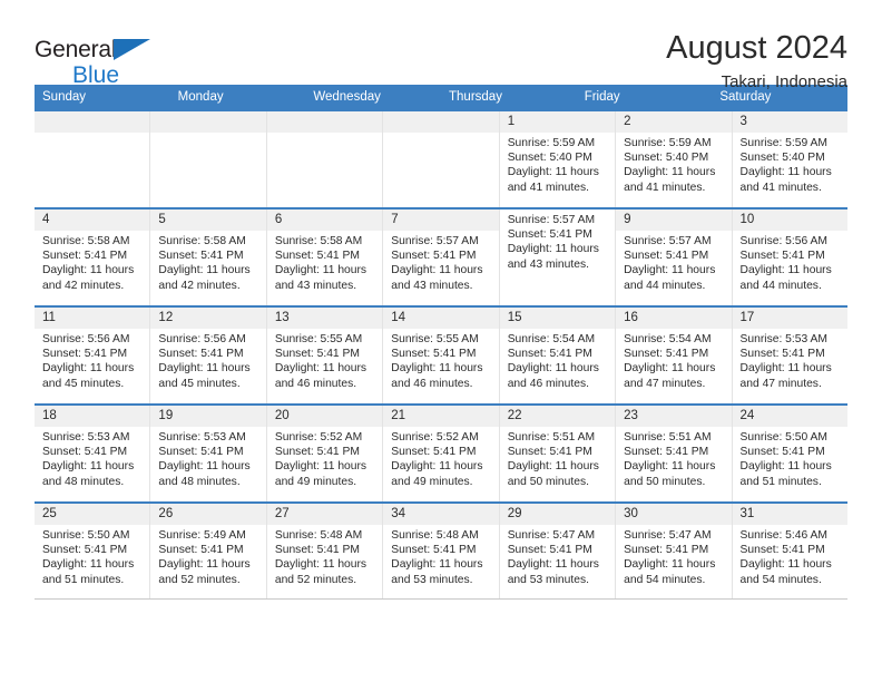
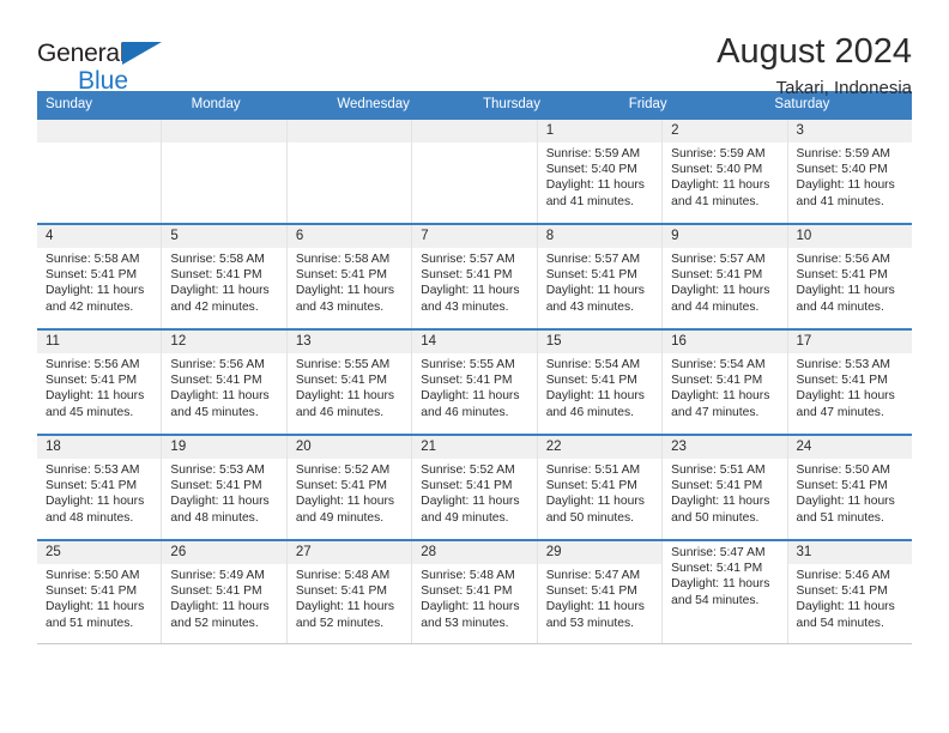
  General
  Blue
  August 2024
  Takari, Indonesia
  Sunday
  Monday
  Wednesday
  Thursday
  Friday
  Saturday
  1
  Sunrise: 5:59 AM
  Sunset: 5:40 PM
  Daylight: 11 hours
  and 41 minutes.
  2
  Sunrise: 5:59 AM
  Sunset: 5:40 PM
  Daylight: 11 hours
  and 41 minutes.
  3
  Sunrise: 5:59 AM
  Sunset: 5:40 PM
  Daylight: 11 hours
  and 41 minutes.
  4
  Sunrise: 5:58 AM
  Sunset: 5:41 PM
  Daylight: 11 hours
  and 42 minutes.
  5
  Sunrise: 5:58 AM
  Sunset: 5:41 PM
  Daylight: 11 hours
  and 42 minutes.
  6
  Sunrise: 5:58 AM
  Sunset: 5:41 PM
  Daylight: 11 hours
  and 43 minutes.
  7
  Sunrise: 5:57 AM
  Sunset: 5:41 PM
  Daylight: 11 hours
  and 43 minutes.
+ 8
  Sunrise: 5:57 AM
  Sunset: 5:41 PM
  Daylight: 11 hours
  and 43 minutes.
  9
  Sunrise: 5:57 AM
  Sunset: 5:41 PM
  Daylight: 11 hours
  and 44 minutes.
  10
  Sunrise: 5:56 AM
  Sunset: 5:41 PM
  Daylight: 11 hours
  and 44 minutes.
  11
  Sunrise: 5:56 AM
  Sunset: 5:41 PM
  Daylight: 11 hours
  and 45 minutes.
  12
  Sunrise: 5:56 AM
  Sunset: 5:41 PM
  Daylight: 11 hours
  and 45 minutes.
  13
  Sunrise: 5:55 AM
  Sunset: 5:41 PM
  Daylight: 11 hours
  and 46 minutes.
  14
  Sunrise: 5:55 AM
  Sunset: 5:41 PM
  Daylight: 11 hours
  and 46 minutes.
  15
  Sunrise: 5:54 AM
  Sunset: 5:41 PM
  Daylight: 11 hours
  and 46 minutes.
  16
  Sunrise: 5:54 AM
  Sunset: 5:41 PM
  Daylight: 11 hours
  and 47 minutes.
  17
  Sunrise: 5:53 AM
  Sunset: 5:41 PM
  Daylight: 11 hours
  and 47 minutes.
  18
  Sunrise: 5:53 AM
  Sunset: 5:41 PM
  Daylight: 11 hours
  and 48 minutes.
  19
  Sunrise: 5:53 AM
  Sunset: 5:41 PM
  Daylight: 11 hours
  and 48 minutes.
  20
  Sunrise: 5:52 AM
  Sunset: 5:41 PM
  Daylight: 11 hours
  and 49 minutes.
  21
  Sunrise: 5:52 AM
  Sunset: 5:41 PM
  Daylight: 11 hours
  and 49 minutes.
  22
  Sunrise: 5:51 AM
  Sunset: 5:41 PM
  Daylight: 11 hours
  and 50 minutes.
  23
  Sunrise: 5:51 AM
  Sunset: 5:41 PM
  Daylight: 11 hours
  and 50 minutes.
  24
  Sunrise: 5:50 AM
  Sunset: 5:41 PM
  Daylight: 11 hours
  and 51 minutes.
  25
  Sunrise: 5:50 AM
  Sunset: 5:41 PM
  Daylight: 11 hours
  and 51 minutes.
  26
  Sunrise: 5:49 AM
  Sunset: 5:41 PM
  Daylight: 11 hours
  and 52 minutes.
  27
  Sunrise: 5:48 AM
  Sunset: 5:41 PM
  Daylight: 11 hours
  and 52 minutes.
- 34
+ 28
  Sunrise: 5:48 AM
  Sunset: 5:41 PM
  Daylight: 11 hours
  and 53 minutes.
  29
  Sunrise: 5:47 AM
  Sunset: 5:41 PM
  Daylight: 11 hours
  and 53 minutes.
- 30
  Sunrise: 5:47 AM
  Sunset: 5:41 PM
  Daylight: 11 hours
  and 54 minutes.
  31
  Sunrise: 5:46 AM
  Sunset: 5:41 PM
  Daylight: 11 hours
  and 54 minutes.
